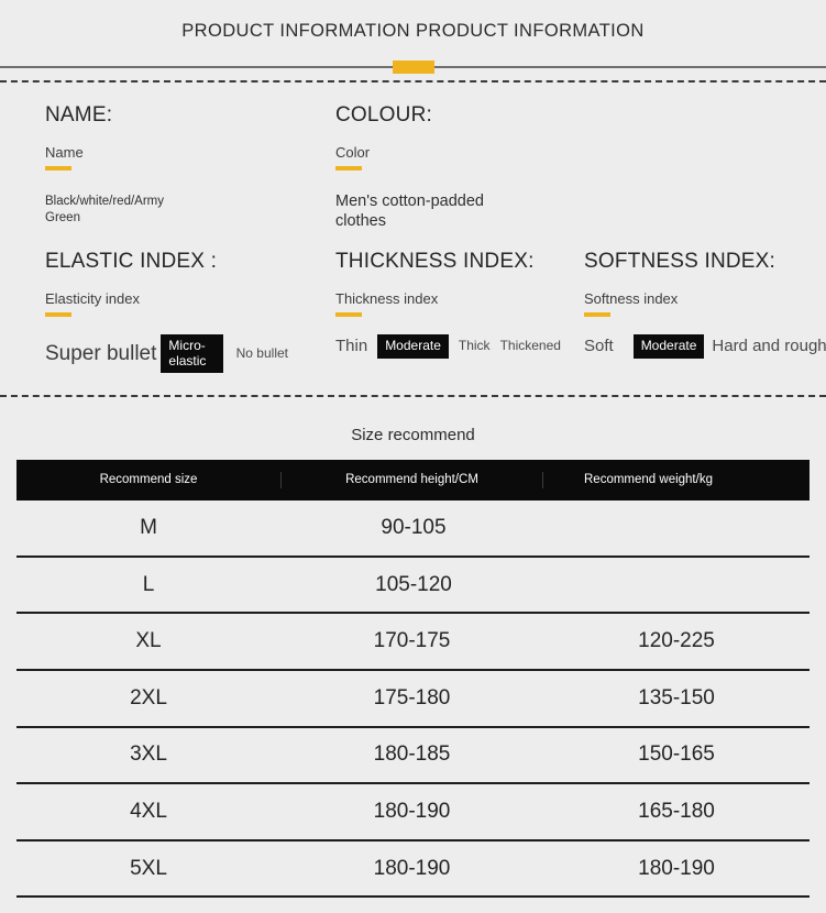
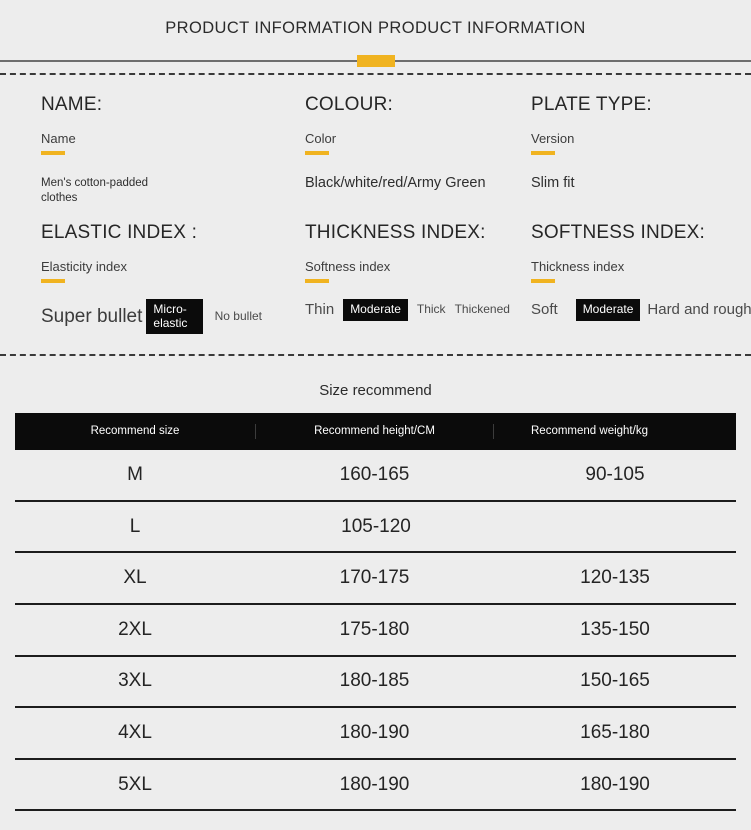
  PRODUCT INFORMATION PRODUCT INFORMATION
  NAME:
  Name
- Black/white/red/Army Green
+ Men's cotton-padded clothes
  COLOUR:
  Color
- Men's cotton-padded clothes
+ Black/white/red/Army Green
+ PLATE TYPE:
+ Version
+ Slim fit
  ELASTIC INDEX :
  Elasticity index
  Super bullet
  Micro-elastic
  No bullet
  THICKNESS INDEX:
- Thickness index
+ Softness index
  Thin
  Moderate
  Thick
  Thicken
  SOFTNESS INDEX:
- Softness index
+ Thickness index
  Soft
  Moderate
  Hard and rough
  Size recommend
  Recommend size
  Recommend height/CM
  Recommend weight/kg
  M
+ 160-165
  90-105
  L
  105-120
  XL
  170-175
- 120-225
+ 120-135
  2XL
  175-180
  135-150
  3XL
  180-185
  150-165
  4XL
  180-190
  165-180
  5XL
  180-190
  180-190
